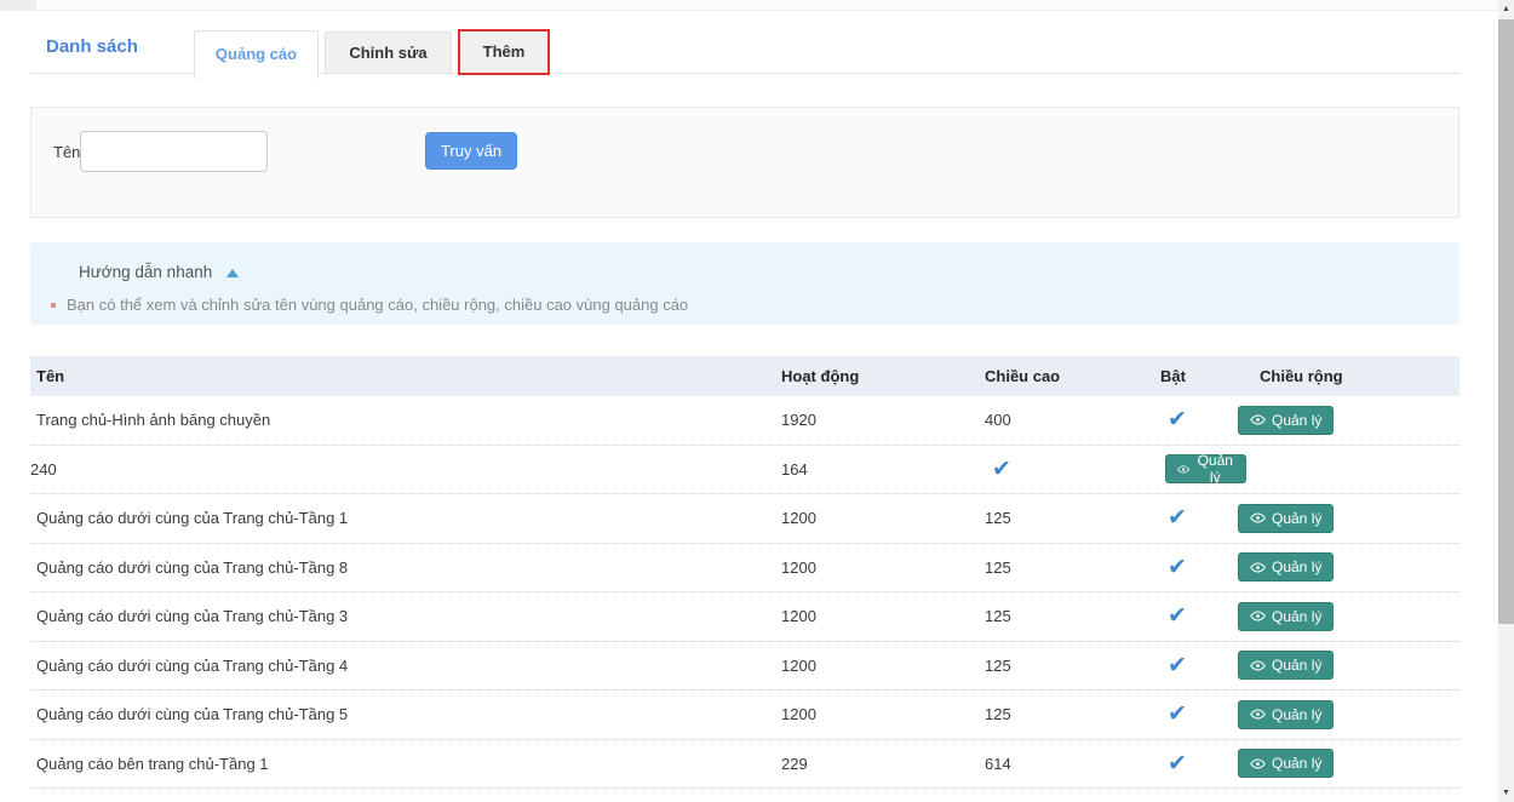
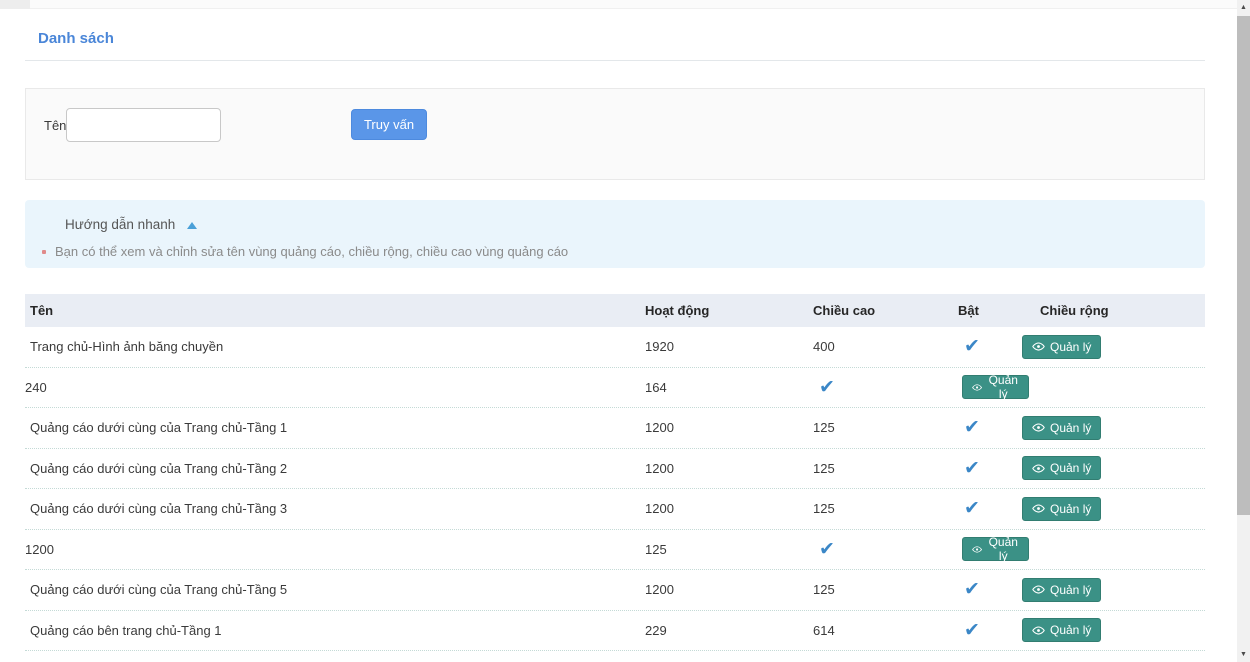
  Danh sách
- Quảng cáo
- Chỉnh sửa
- Thêm
  Tên
  Truy vấn
  Hướng dẫn nhanh
  Bạn có thể xem và chỉnh sửa tên vùng quảng cáo, chiều rộng, chiều cao vùng quảng cáo
  Tên
  Hoạt động
  Chiều cao
  Bật
  Chiều rộng
  Trang chủ-Hình ảnh băng chuyền
  1920
  400
  ✔
  Quản lý
  240
  164
  ✔
  Quản lý
  Quảng cáo dưới cùng của Trang chủ-Tầng 1
  1200
  125
  ✔
  Quản lý
- Quảng cáo dưới cùng của Trang chủ-Tầng 8
+ Quảng cáo dưới cùng của Trang chủ-Tầng 2
  1200
  125
  ✔
  Quản lý
  Quảng cáo dưới cùng của Trang chủ-Tầng 3
  1200
  125
  ✔
  Quản lý
- Quảng cáo dưới cùng của Trang chủ-Tầng 4
  1200
  125
  ✔
  Quản lý
  Quảng cáo dưới cùng của Trang chủ-Tầng 5
  1200
  125
  ✔
  Quản lý
  Quảng cáo bên trang chủ-Tầng 1
  229
  614
  ✔
  Quản lý
